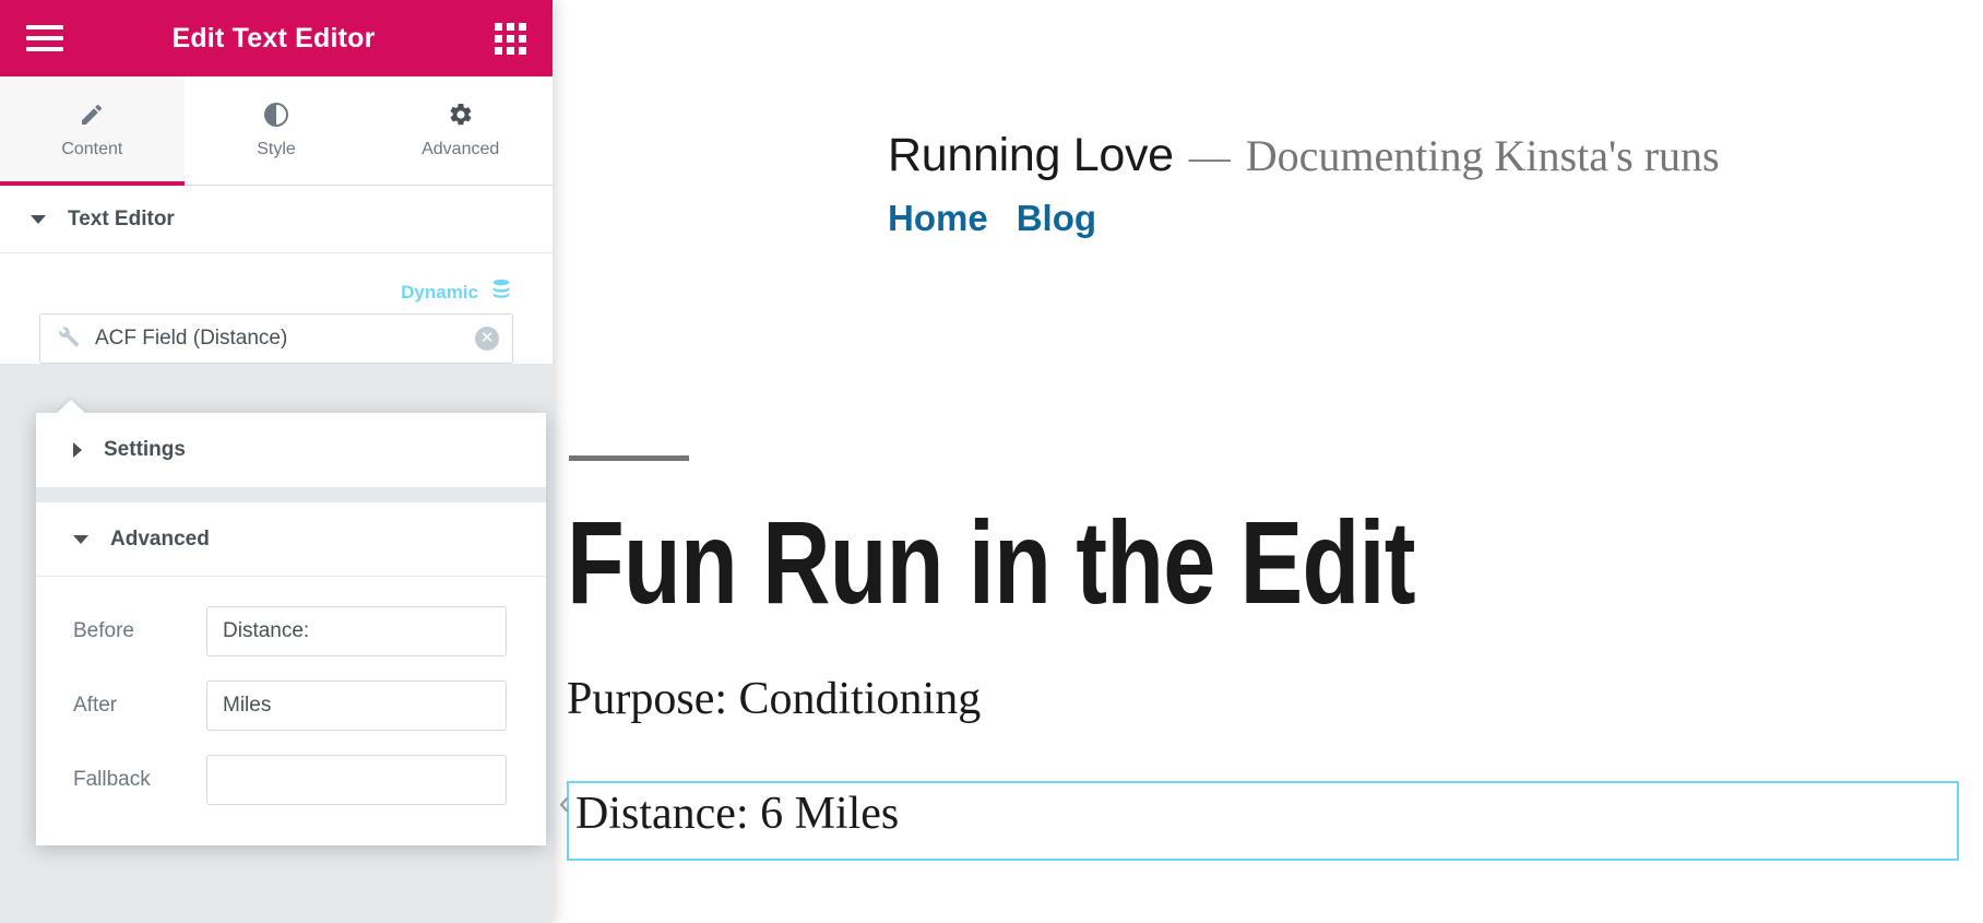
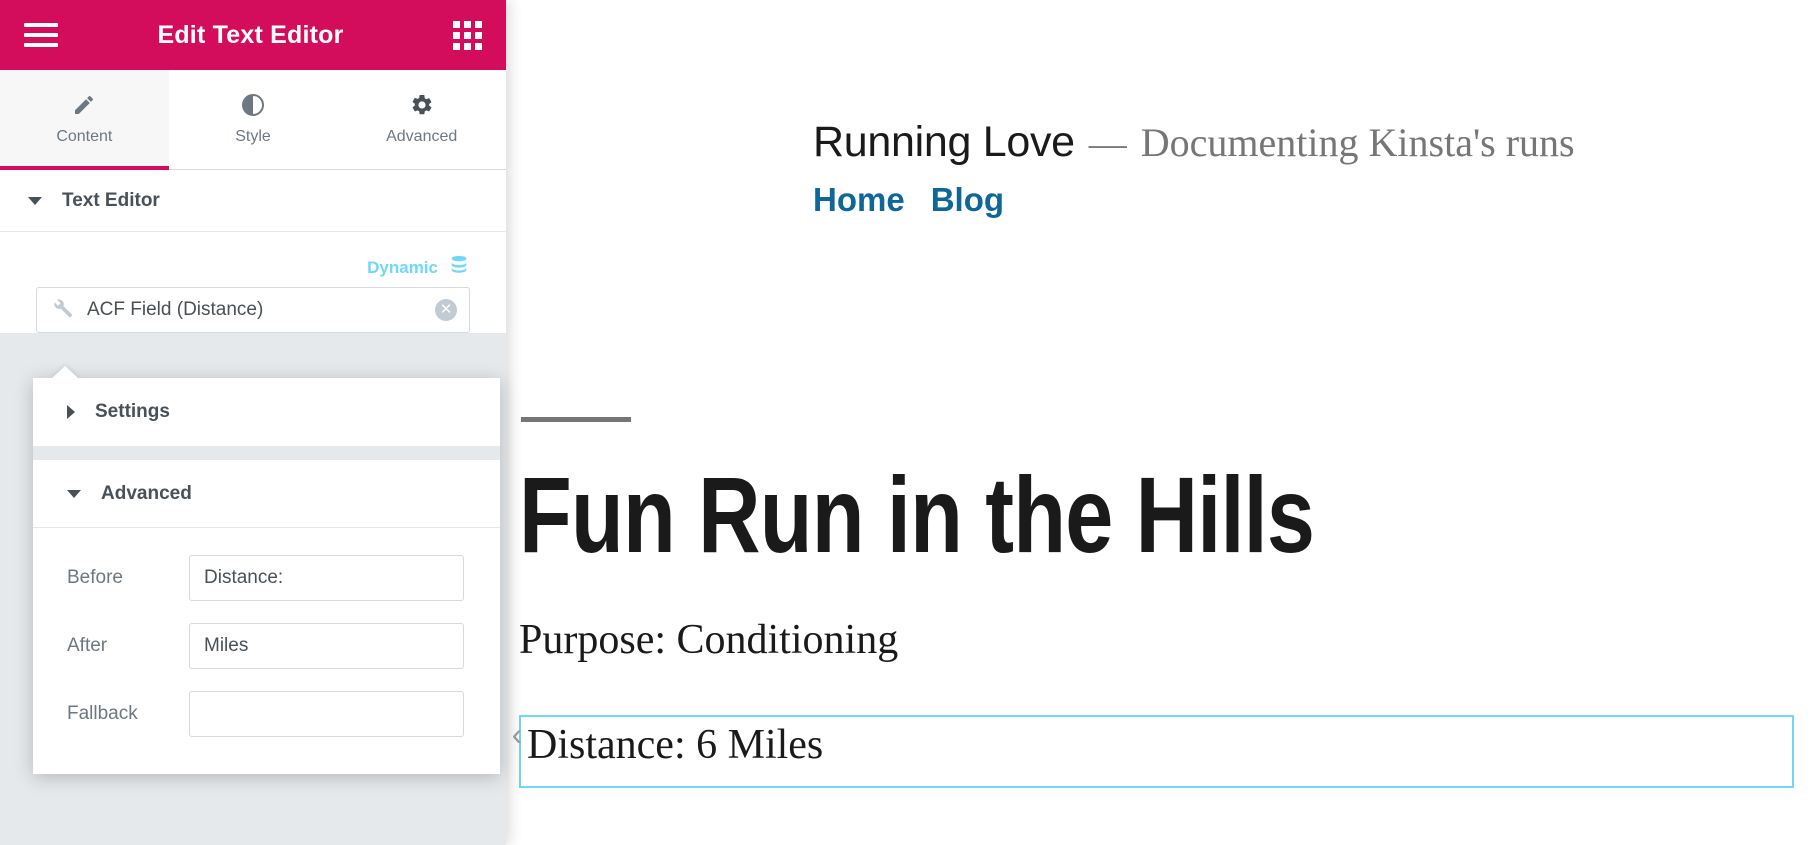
  Running Love
  —
  Documenting Kinsta's runs
  Home
  Blog
- Fun Run in the Edit
+ Fun Run in the Hills
  Purpose: Conditioning
  Distance: 6 Miles
  ‹
  Edit Text Editor
  Content
  Style
  Advanced
  Text Editor
  Dynamic
  ACF Field (Distance)
  ✕
  Settings
  Advanced
  Before
  Distance:
  After
  Miles
  Fallback
